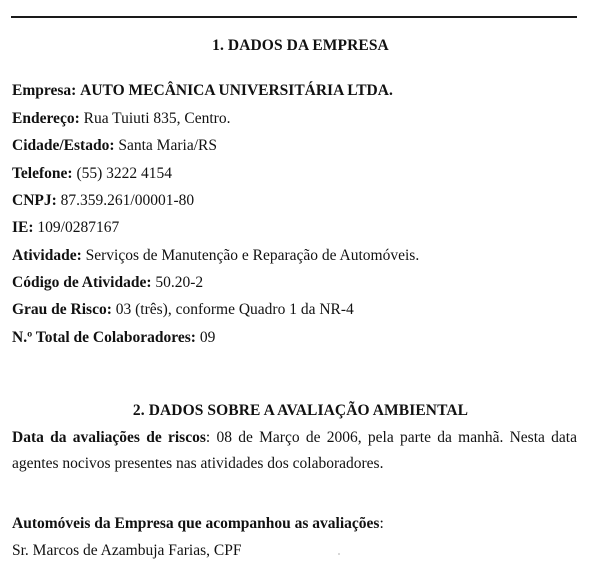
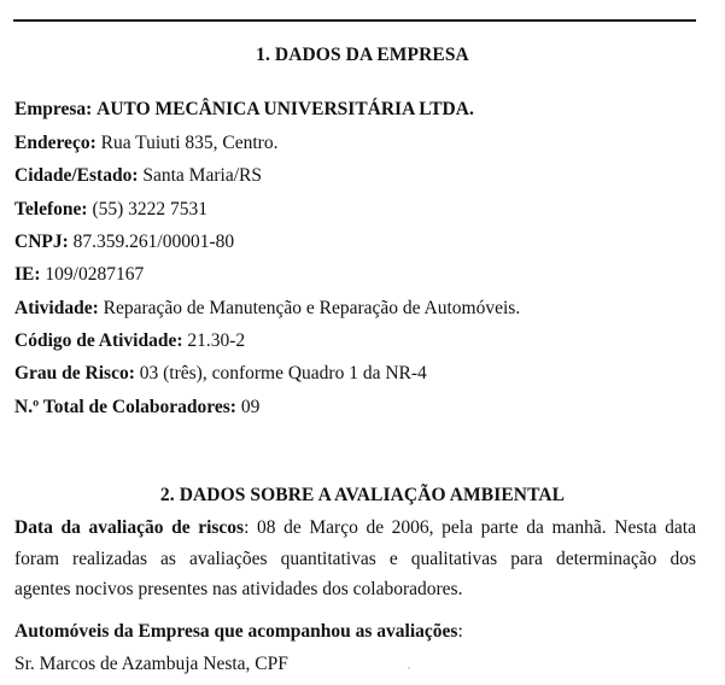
  1. DADOS DA EMPRESA
  Empresa: AUTO MECÂNICA UNIVERSITÁRIA LTDA.
  Endereço: Rua Tuiuti 835, Centro.
  Cidade/Estado: Santa Maria/RS
- Telefone: (55) 3222 4154
+ Telefone: (55) 3222 7531
  CNPJ: 87.359.261/00001-80
  IE: 109/0287167
- Atividade: Serviços de Manutenção e Reparação de Automóveis.
+ Atividade: Reparação de Manutenção e Reparação de Automóveis.
- Código de Atividade: 50.20-2
+ Código de Atividade: 21.30-2
  Grau de Risco: 03 (três), conforme Quadro 1 da NR-4
  N.º Total de Colaboradores: 09
  2. DADOS SOBRE A AVALIAÇÃO AMBIENTAL
- Data da avaliações de riscos: 08 de Março de 2006, pela parte da manhã. Nesta data
+ Data da avaliação de riscos: 08 de Março de 2006, pela parte da manhã. Nesta data
+ foram realizadas as avaliações quantitativas e qualitativas para determinação dos
  agentes nocivos presentes nas atividades dos colaboradores.
  Automóveis da Empresa que acompanhou as avaliações:
- Sr. Marcos de Azambuja Farias, CPF
+ Sr. Marcos de Azambuja Nesta, CPF
